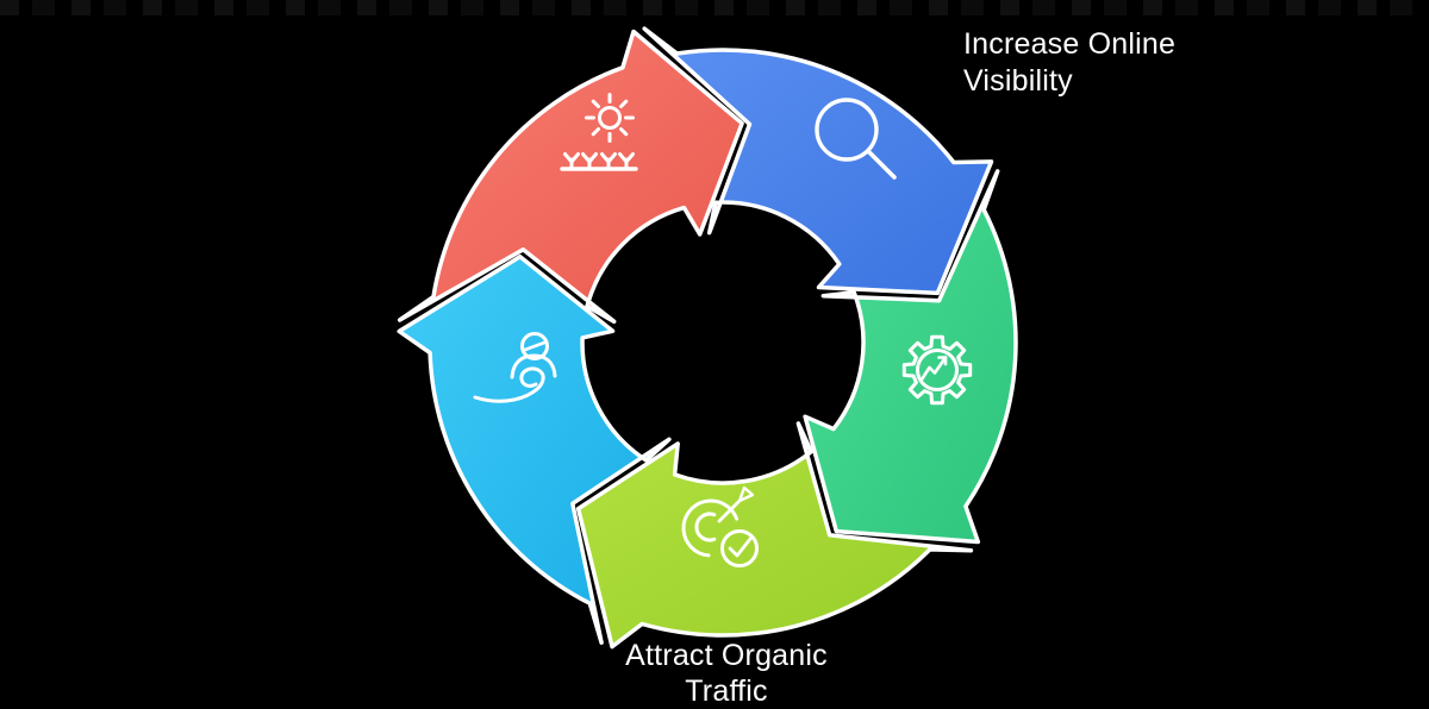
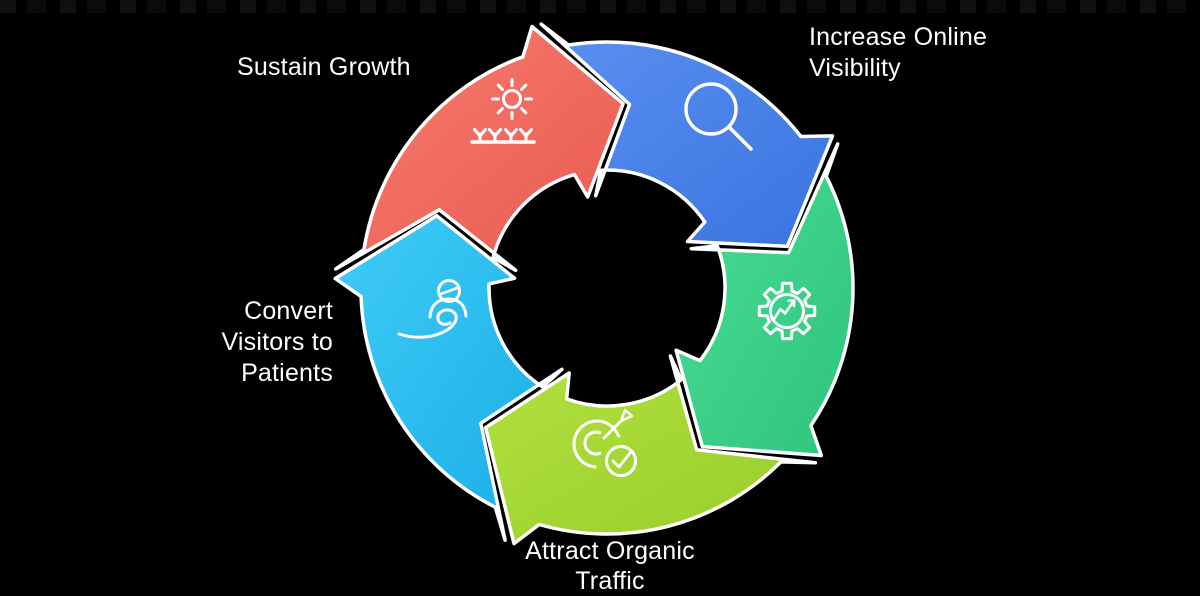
  Increase Online
  Visibility
  Attract Organic
  Traffic
+ Convert
+ Visitors to
+ Patients
+ Sustain Growth
